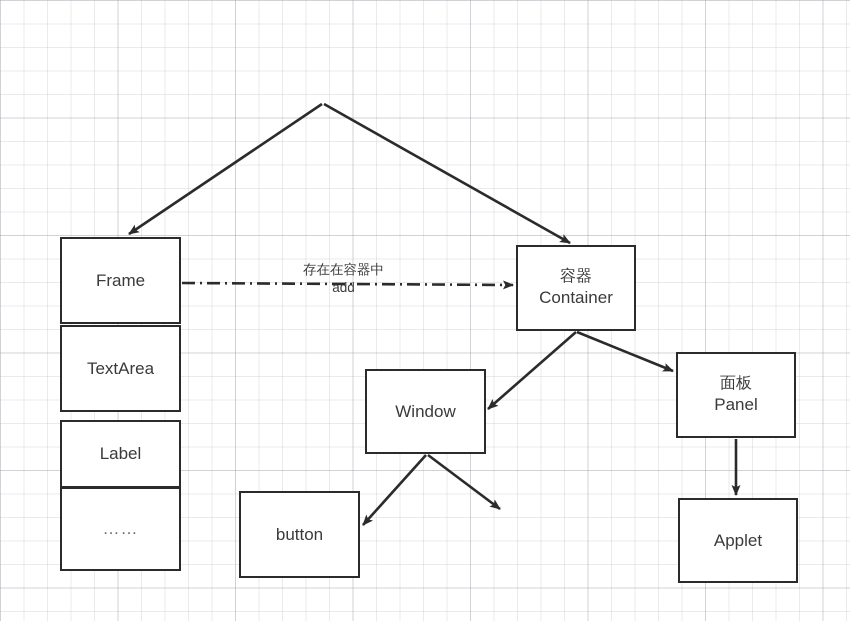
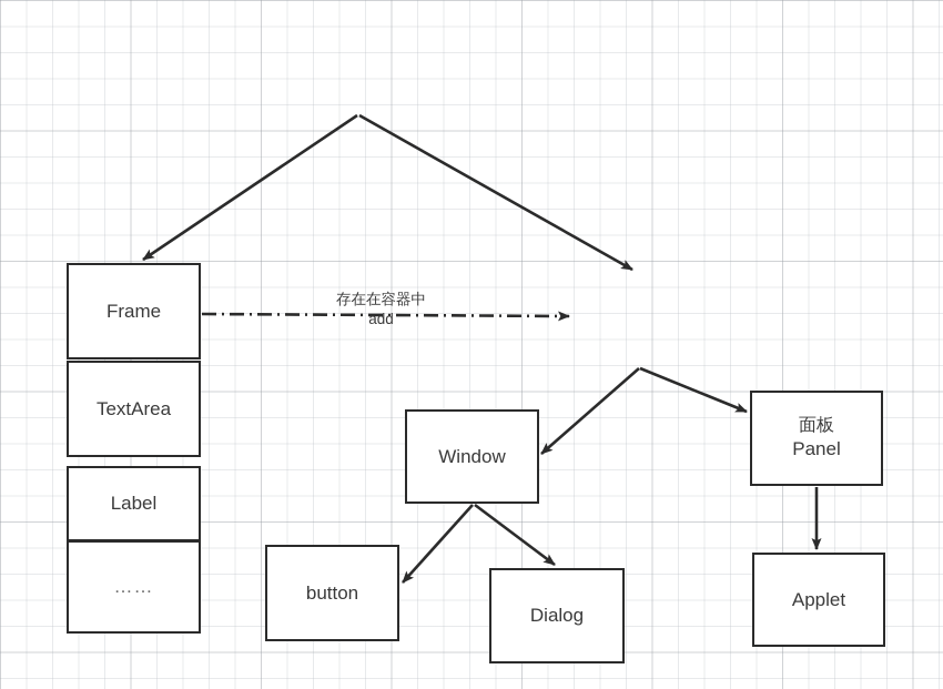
  Frame
  TextArea
  Label
  ……
- 容器
- Container
  Window
  面板
  Panel
  button
+ Dialog
  Applet
  存在在容器中
  add
